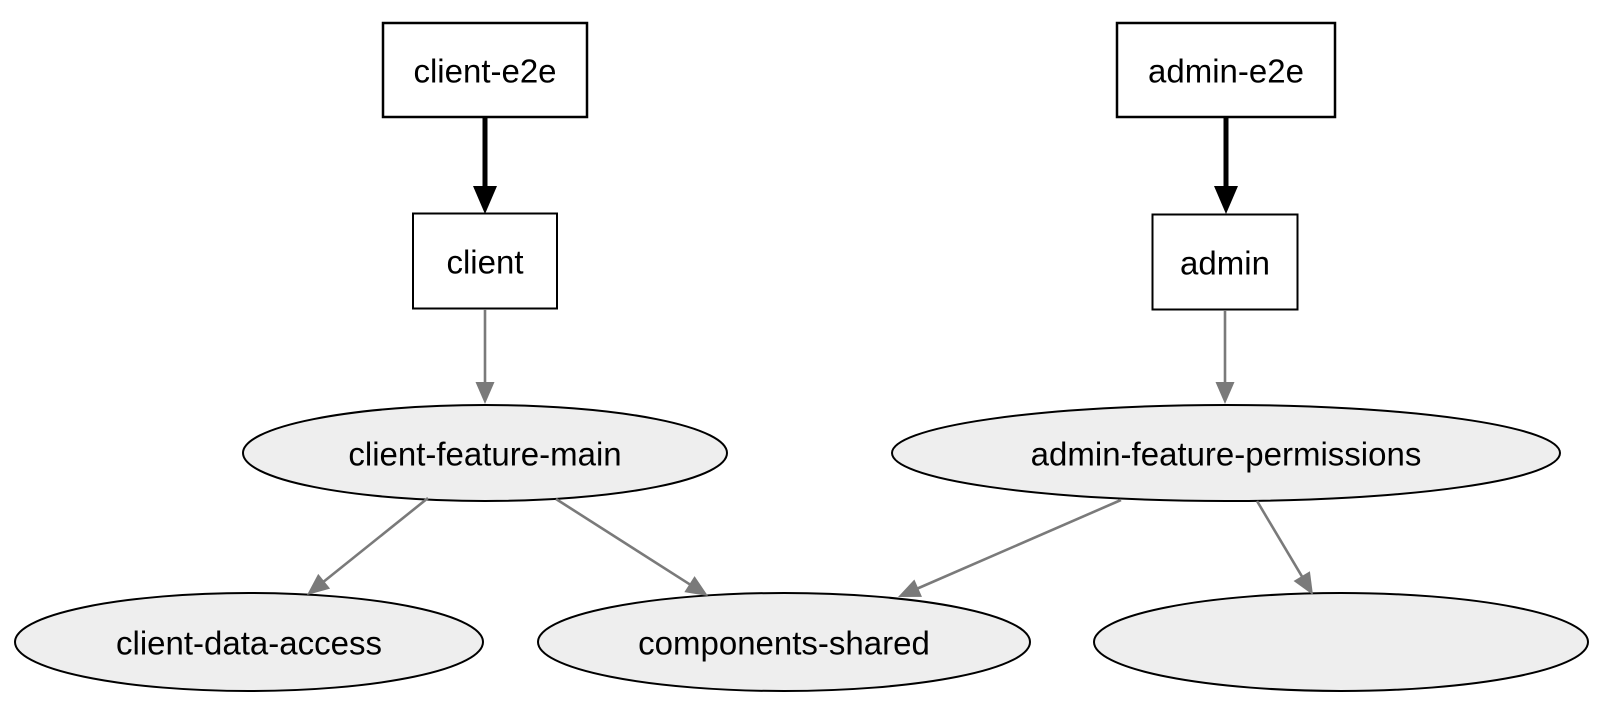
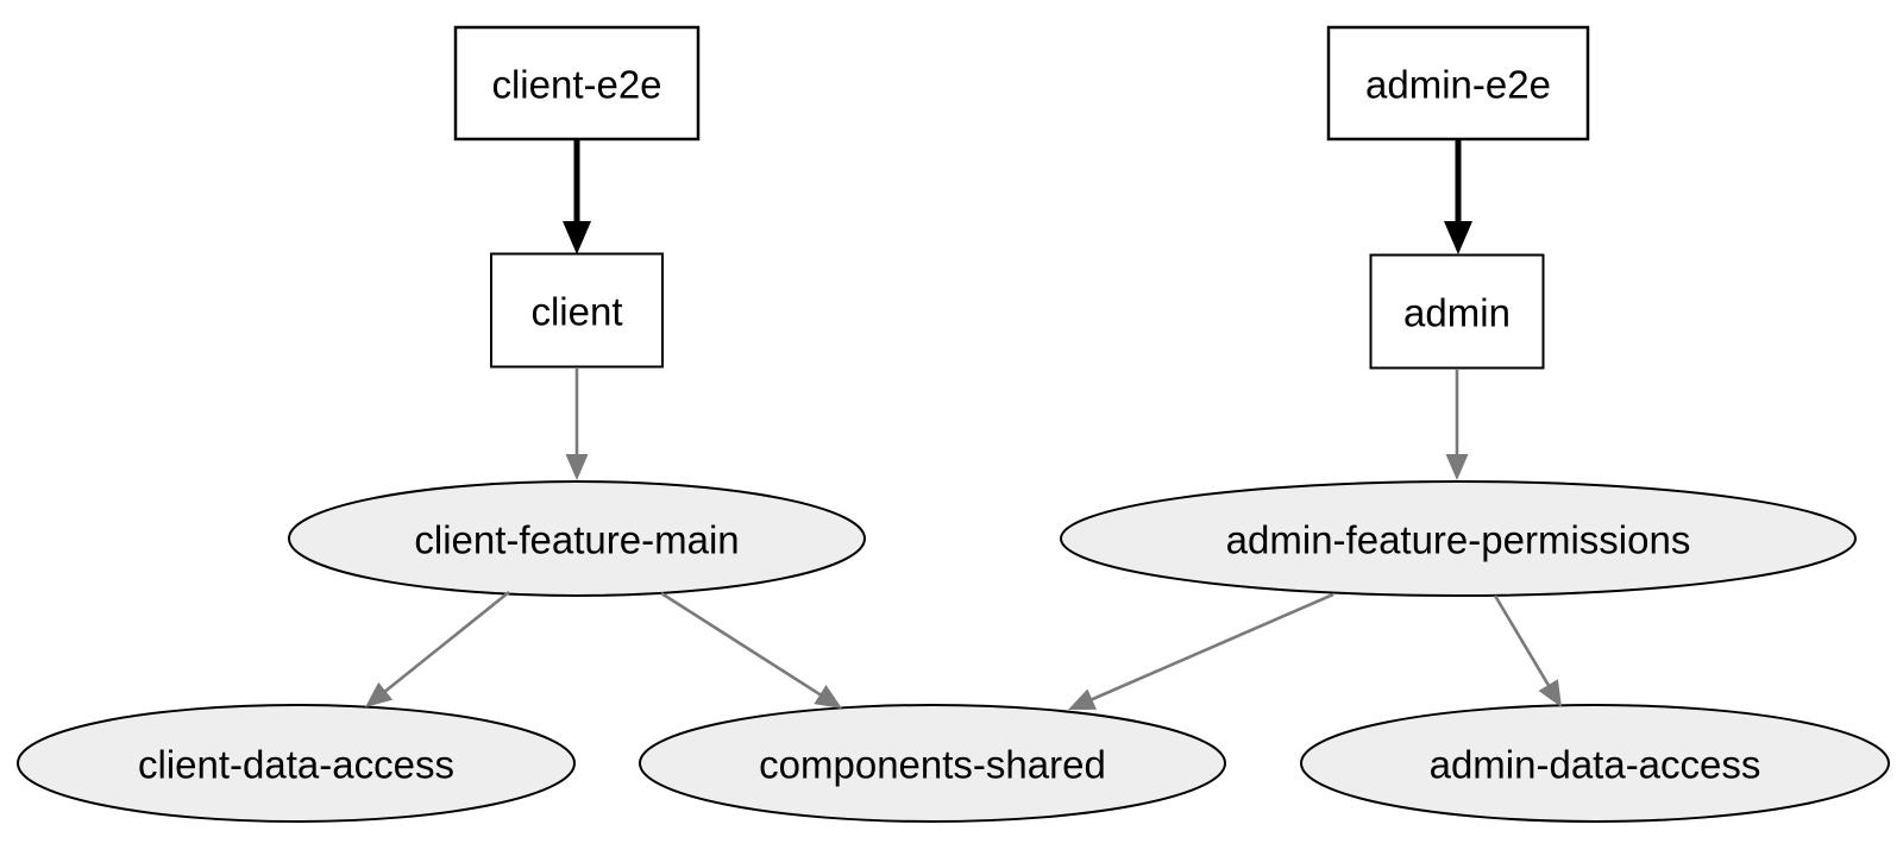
  client-e2e
  admin-e2e
  client
  admin
  client-feature-main
  admin-feature-permissions
  client-data-access
  components-shared
+ admin-data-access
